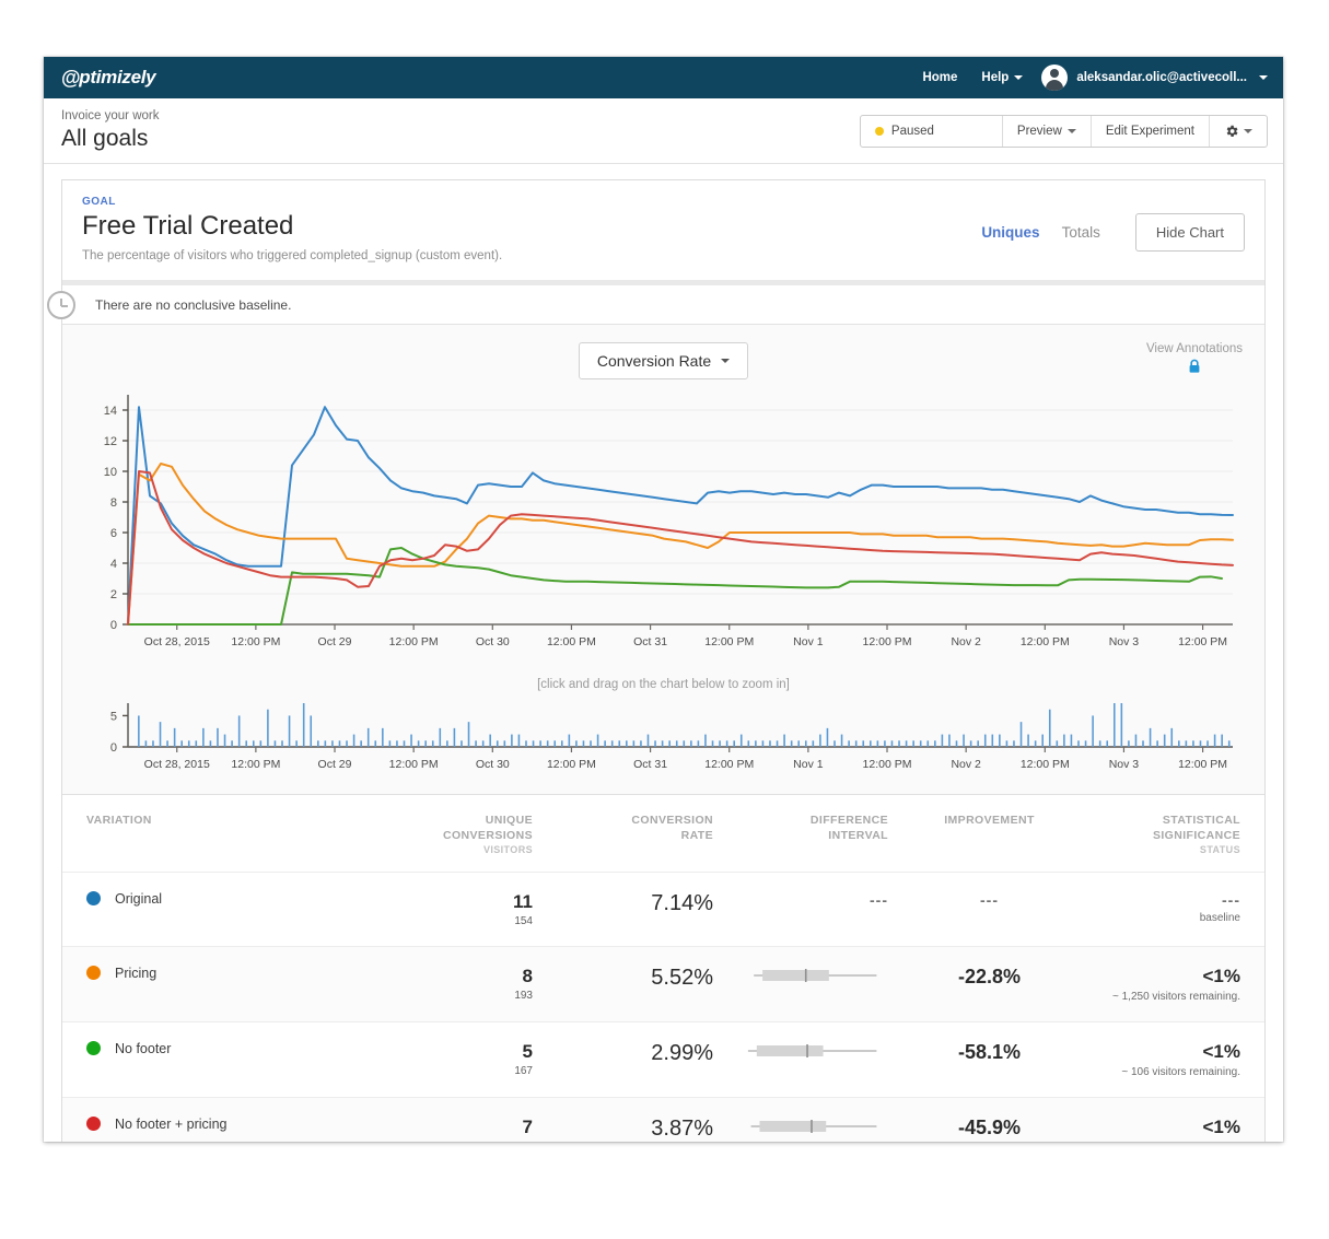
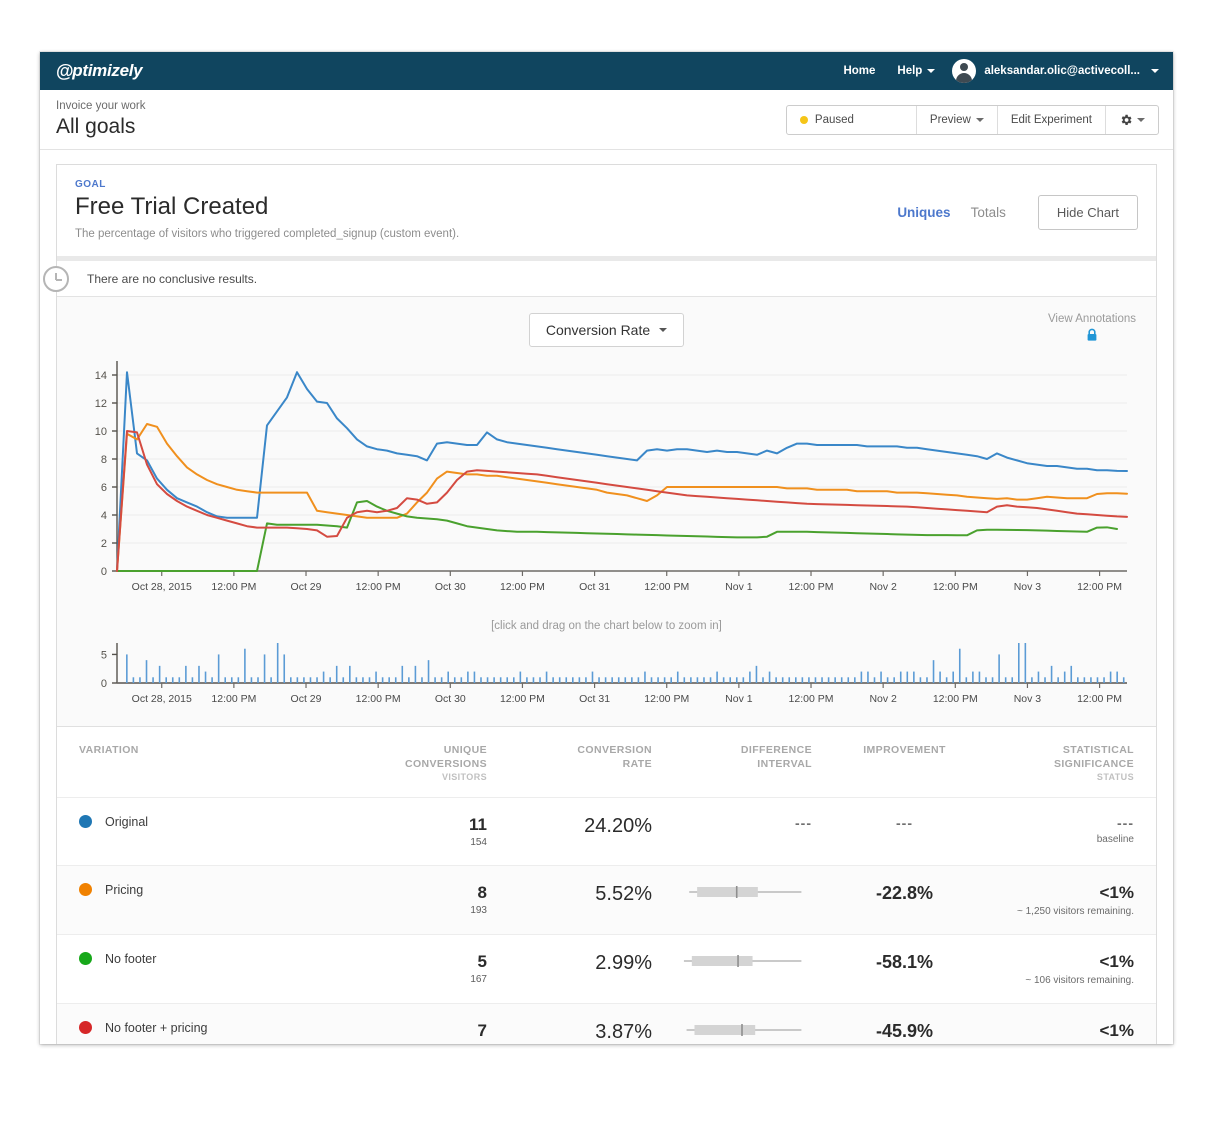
  @
  ptimizely
  Home
  Help
  aleksandar.olic@activecoll...
  Invoice your work
  All goals
  Paused
  Preview
  Edit Experiment
  GOAL
  Free Trial Created
  The percentage of visitors who triggered completed_signup (custom event).
  Uniques
  Totals
  Hide Chart
- There are no conclusive baseline.
+ There are no conclusive results.
  Conversion Rate
  View Annotations
  0
  2
  4
  6
  8
  10
  12
  14
  Oct 28, 2015
  12:00 PM
  Oct 29
  12:00 PM
  Oct 30
  12:00 PM
  Oct 31
  12:00 PM
  Nov 1
  12:00 PM
  Nov 2
  12:00 PM
  Nov 3
  12:00 PM
  [click and drag on the chart below to zoom in]
  0
  5
  Oct 28, 2015
  12:00 PM
  Oct 29
  12:00 PM
  Oct 30
  12:00 PM
  Oct 31
  12:00 PM
  Nov 1
  12:00 PM
  Nov 2
  12:00 PM
  Nov 3
  12:00 PM
  VARIATION	UNIQUECONVERSIONS VISITORS	CONVERSIONRATE	DIFFERENCEINTERVAL	IMPROVEMENT	STATISTICALSIGNIFICANCE STATUS
- Original	11154	7.14%	---	---	---baseline
+ Original	11154	24.20%	---	---	---baseline
  Pricing	8193	5.52%		-22.8%	<1%~ 1,250 visitors remaining.
  No footer	5167	2.99%		-58.1%	<1%~ 106 visitors remaining.
